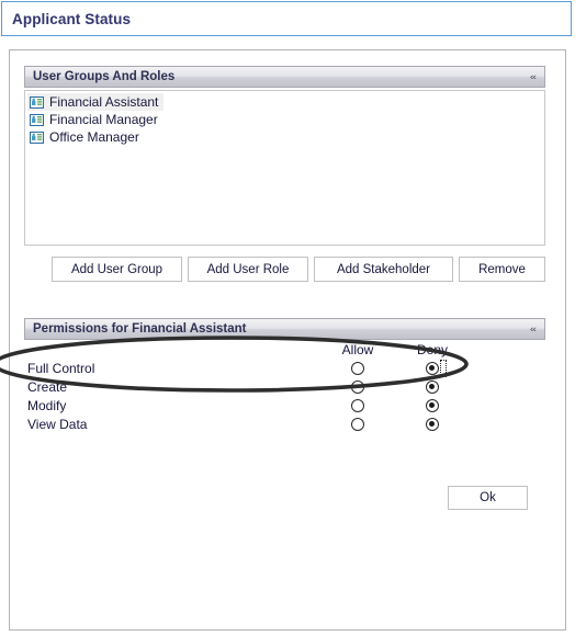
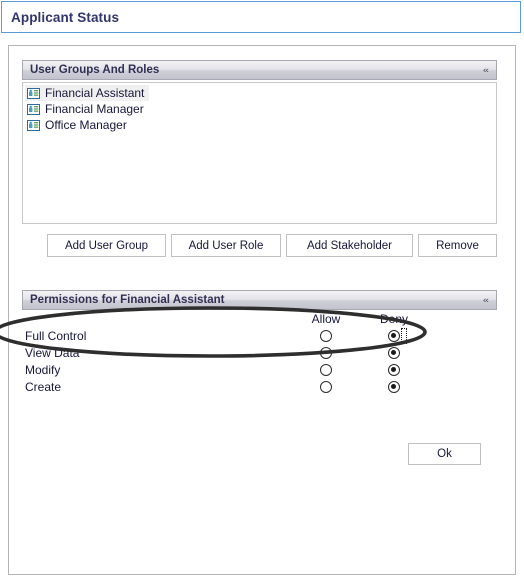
  Applicant Status
  User Groups And Roles
  «
  Permissions for Financial Assistant
  «
  Financial Assistant
  Financial Manager
  Office Manager
  Add User Group
  Add User Role
  Add Stakeholder
  Remove
  Allow
  Full Control
- Create
+ View Data
  Modify
- View Data
+ Create
  Ok
